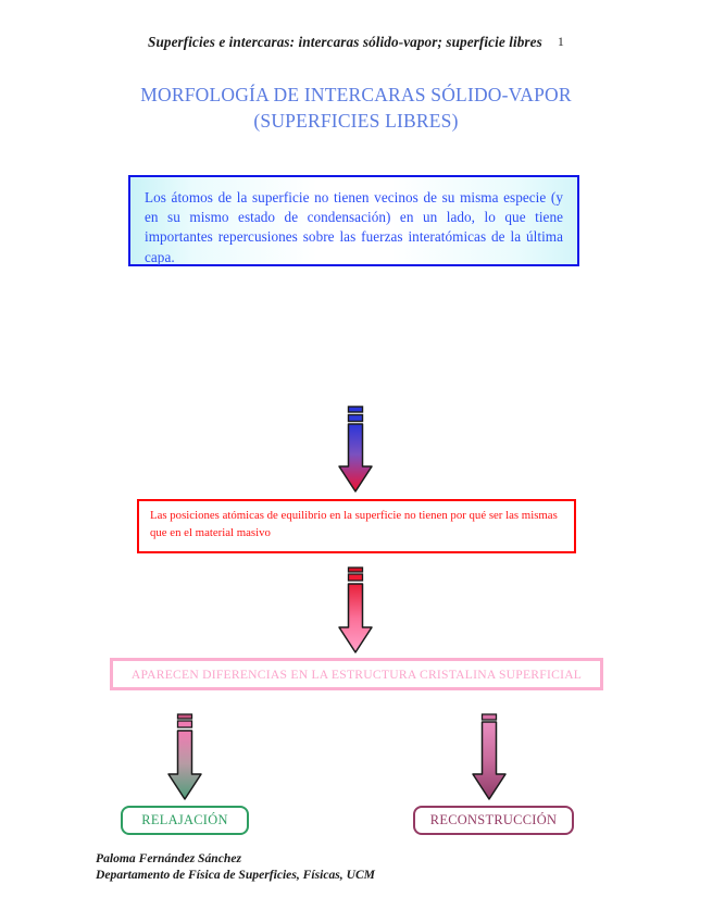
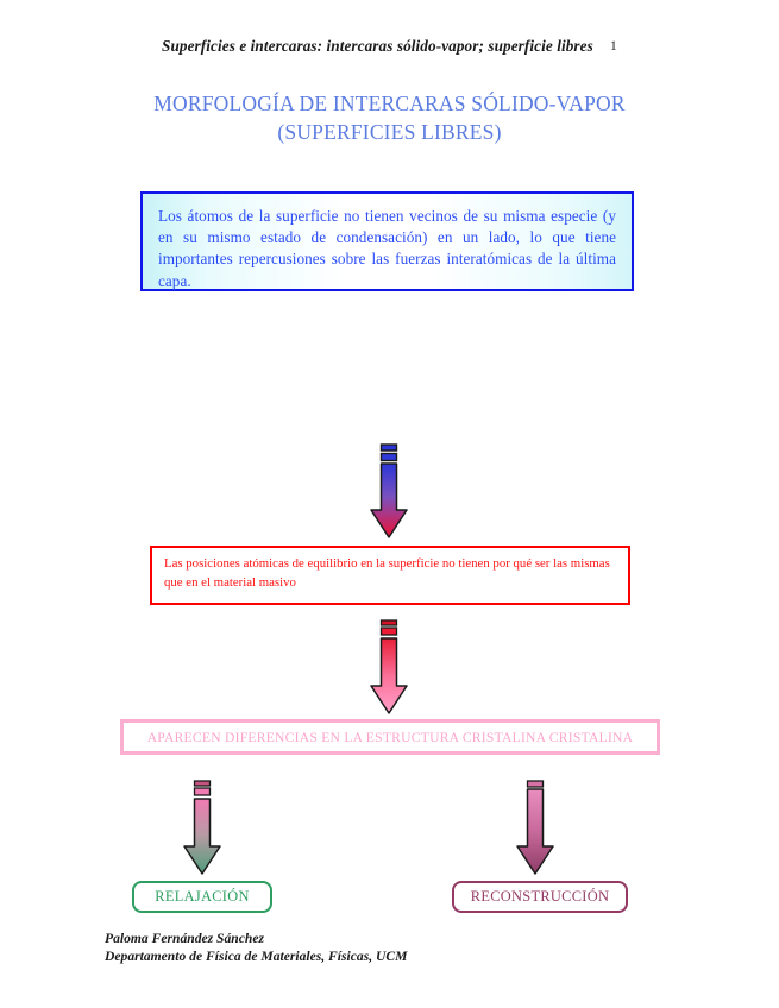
  Superficies e intercaras: intercaras sólido-vapor; superficie libres 1
  MORFOLOGÍA DE INTERCARAS SÓLIDO-VAPOR
  (SUPERFICIES LIBRES)
  Los átomos de la superficie no tienen vecinos de su misma especie (y en su mismo estado de condensación) en un lado, lo que tiene importantes repercusiones sobre las fuerzas interatómicas de la última capa.
  Las posiciones atómicas de equilibrio en la superficie no tienen por qué ser las mismas que en el material masivo
- APARECEN DIFERENCIAS EN LA ESTRUCTURA CRISTALINA SUPERFICIAL
+ APARECEN DIFERENCIAS EN LA ESTRUCTURA CRISTALINA CRISTALINA
  RELAJACIÓN
  RECONSTRUCCIÓN
  Paloma Fernández Sánchez
- Departamento de Física de Superficies, Físicas, UCM
+ Departamento de Física de Materiales, Físicas, UCM
